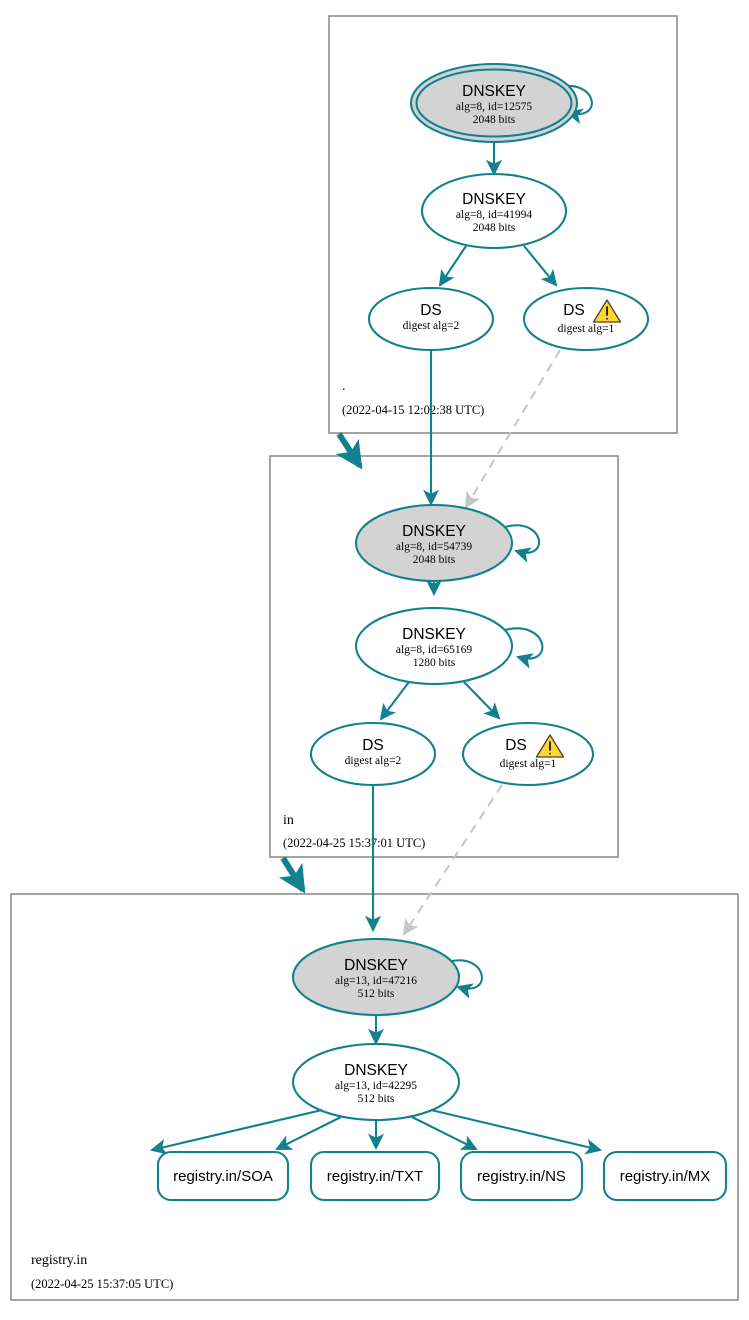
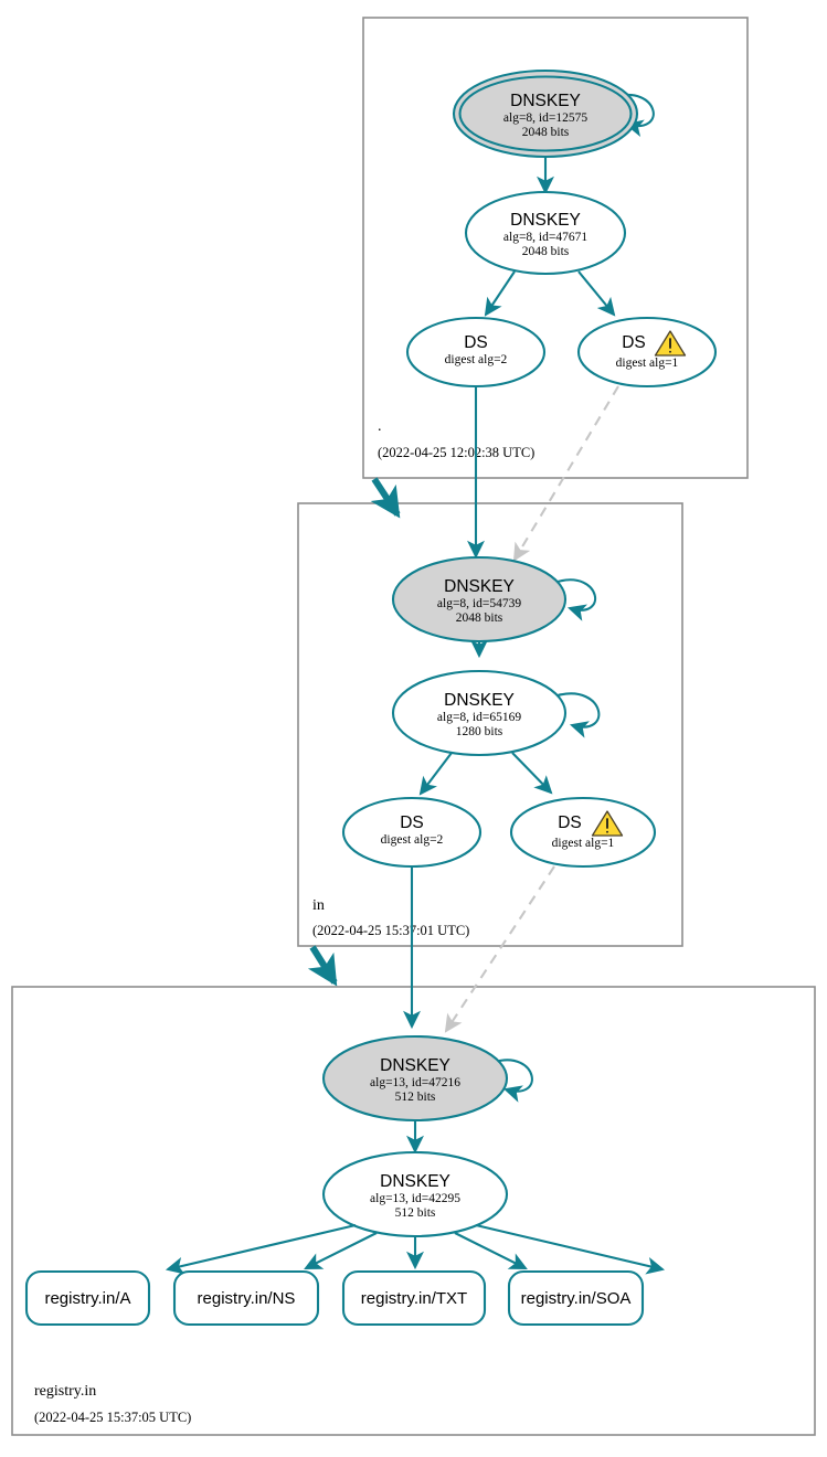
  DNSKEY
  alg=8, id=12575
  2048 bits
  DNSKEY
- alg=8, id=41994
+ alg=8, id=47671
  2048 bits
  DS
  digest alg=2
  DS
  digest alg=1
  .
- (2022-04-15 12:02:38 UTC)
+ (2022-04-25 12:02:38 UTC)
  DNSKEY
  alg=8, id=54739
  2048 bits
  DNSKEY
  alg=8, id=65169
  1280 bits
  DS
  digest alg=2
  DS
  digest alg=1
  in
  (2022-04-25 15:3:01 UTC)
  DNSKEY
  alg=13, id=47216
  512 bits
  DNSKEY
  alg=13, id=42295
  512 bits
+ registry.in/A
- registry.in/SOA
+ registry.in/NS
  registry.in/TXT
- registry.in/NS
+ registry.in/SOA
- registry.in/MX
  registry.in
  (2022-04-25 15:37:05 UTC)
